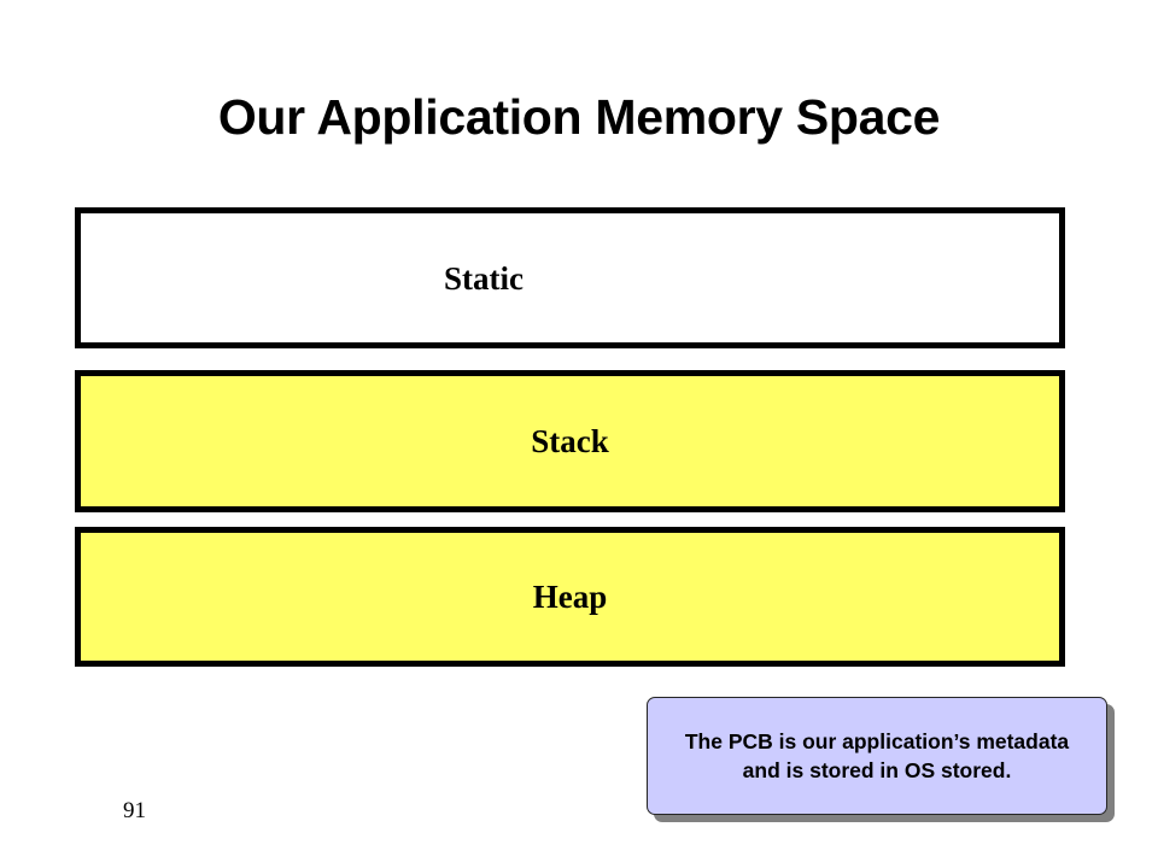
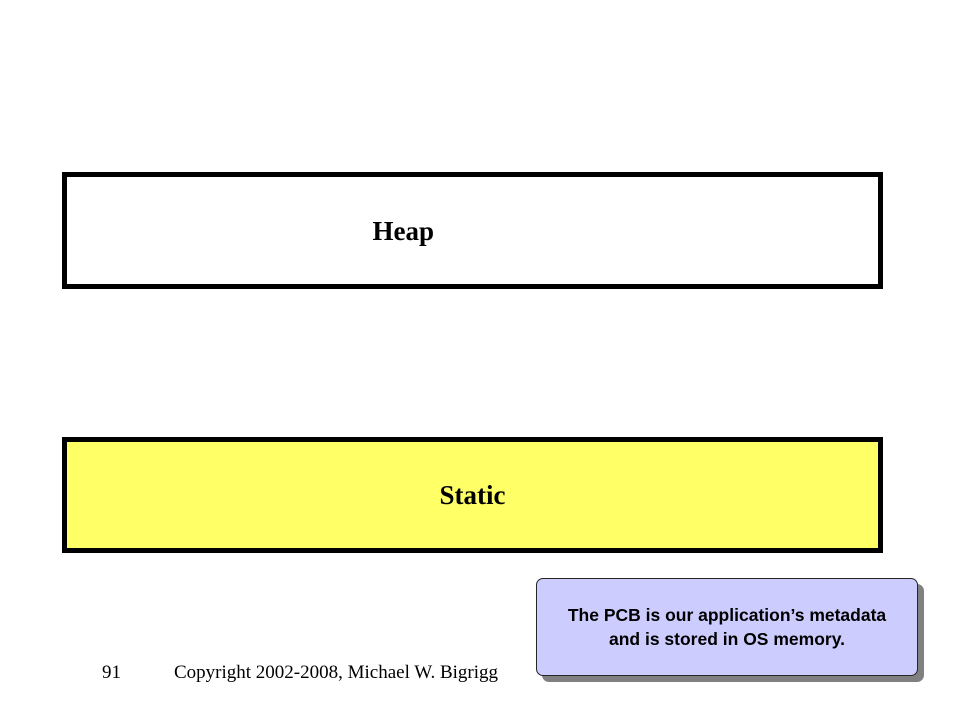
- Our Application Memory Space
- Static
+ Heap
- Stack
- Heap
+ Static
- The PCB is our application’s metadata and is stored in OS stored.
+ The PCB is our application’s metadata and is stored in OS memory.
  91
+ Copyright 2002-2008, Michael W. Bigrigg
